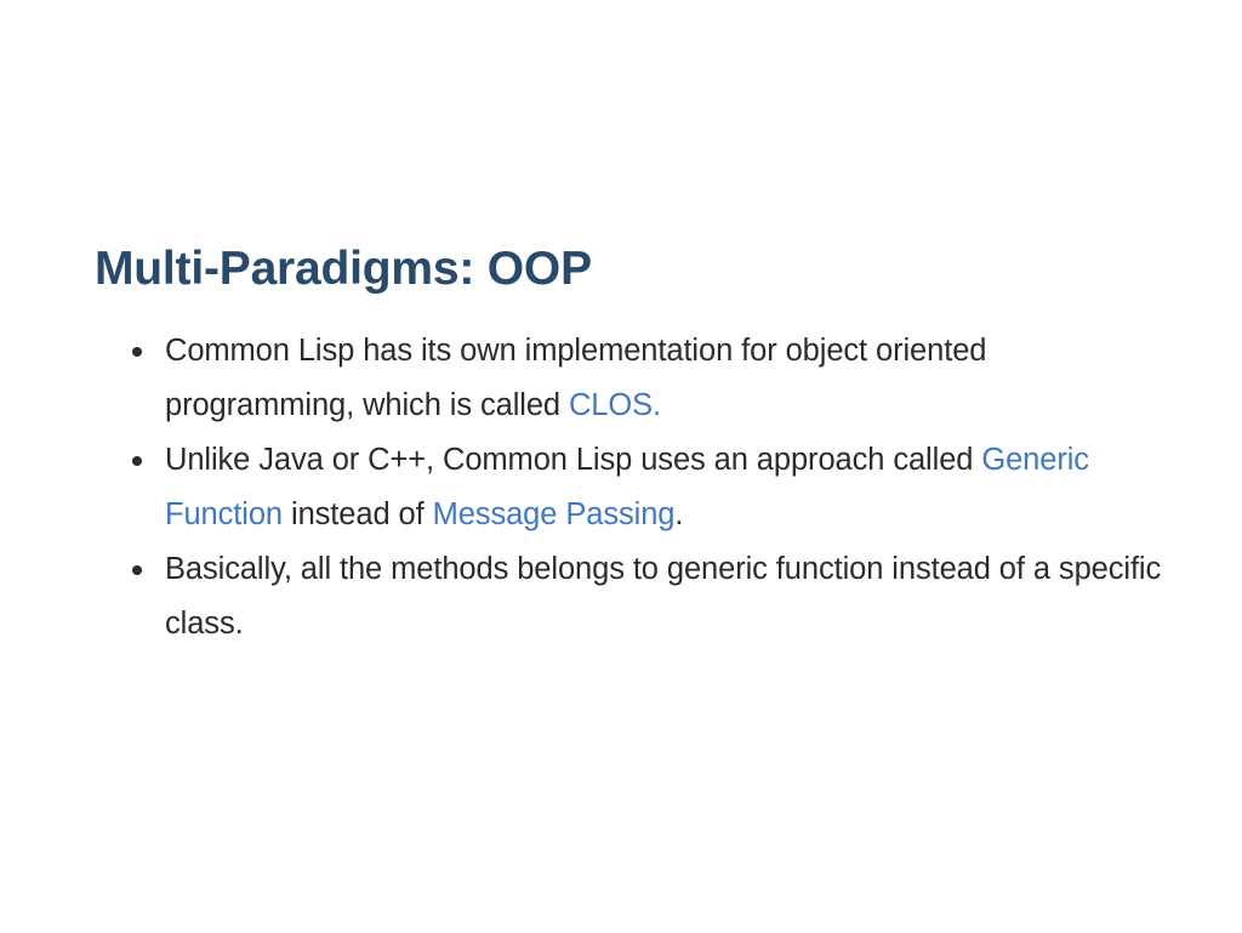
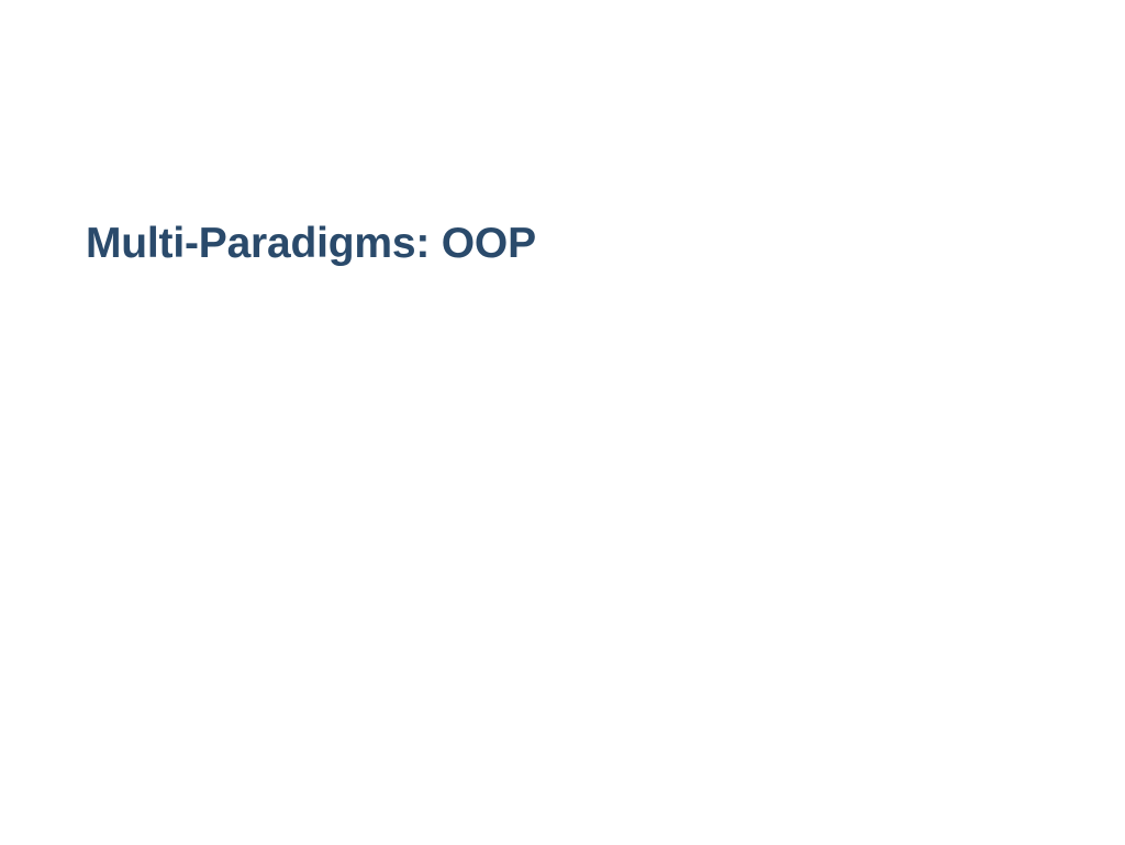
  Multi-Paradigms: OOP
- Common Lisp has its own implementation for object oriented programming, which is called CLOS.
- Unlike Java or C++, Common Lisp uses an approach called Generic Function instead of Message Passing.
- Basically, all the methods belongs to generic function instead of a specific class.
